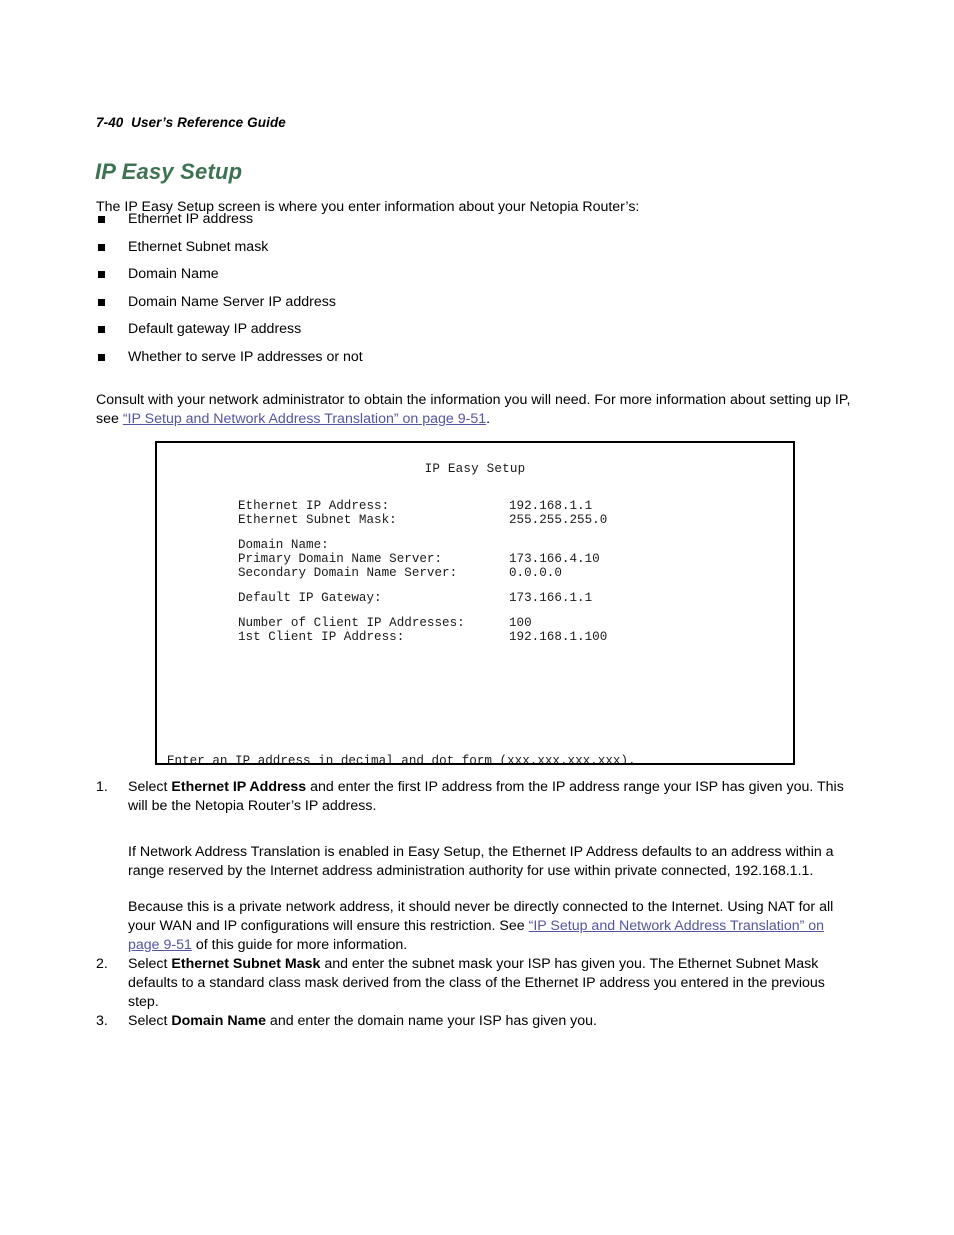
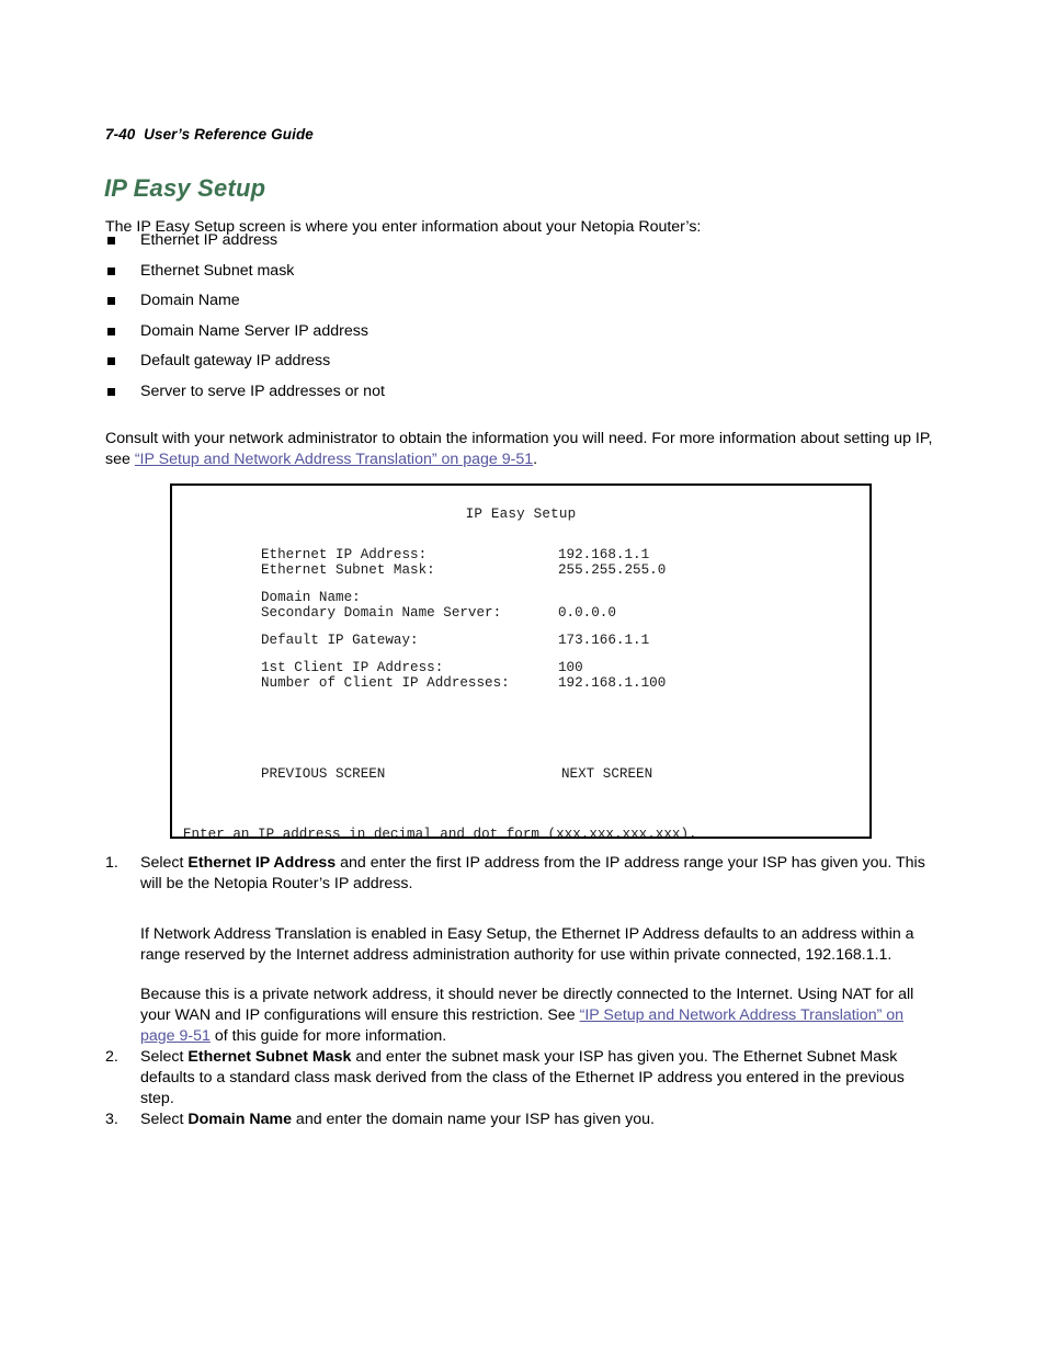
  7-40 User’s Reference Guide
  IP Easy Setup
  The IP Easy Setup screen is where you enter information about your Netopia Router’s:
  Ethernet IP address
  Ethernet Subnet mask
  Domain Name
  Domain Name Server IP address
  Default gateway IP address
- Whether to serve IP addresses or not
+ Server to serve IP addresses or not
  Consult with your network administrator to obtain the information you will need. For more information about setting up IP, see “IP Setup and Network Address Translation” on page 9-51.
  IP Easy Setup
  Ethernet IP Address:
  192.168.1.1
  Ethernet Subnet Mask:
  255.255.255.0
  Domain Name:
- Primary Domain Name Server:
- 173.166.4.10
  Secondary Domain Name Server:
  0.0.0.0
  Default IP Gateway:
  173.166.1.1
- Number of Client IP Addresses:
+ 1st Client IP Address:
  100
- 1st Client IP Address:
+ Number of Client IP Addresses:
  192.168.1.100
+ PREVIOUS SCREEN
+ NEXT SCREEN
  Enter an IP address in decimal and dot form (xxx.xxx.xxx.xxx).
  1.
  Select Ethernet IP Address and enter the first IP address from the IP address range your ISP has given you. This will be the Netopia Router’s IP address.
  If Network Address Translation is enabled in Easy Setup, the Ethernet IP Address defaults to an address within a range reserved by the Internet address administration authority for use within private connected, 192.168.1.1.
  Because this is a private network address, it should never be directly connected to the Internet. Using NAT for all your WAN and IP configurations will ensure this restriction. See “IP Setup and Network Address Translation” on page 9-51 of this guide for more information.
  2.
  Select Ethernet Subnet Mask and enter the subnet mask your ISP has given you. The Ethernet Subnet Mask defaults to a standard class mask derived from the class of the Ethernet IP address you entered in the previous step.
  3.
  Select Domain Name and enter the domain name your ISP has given you.
